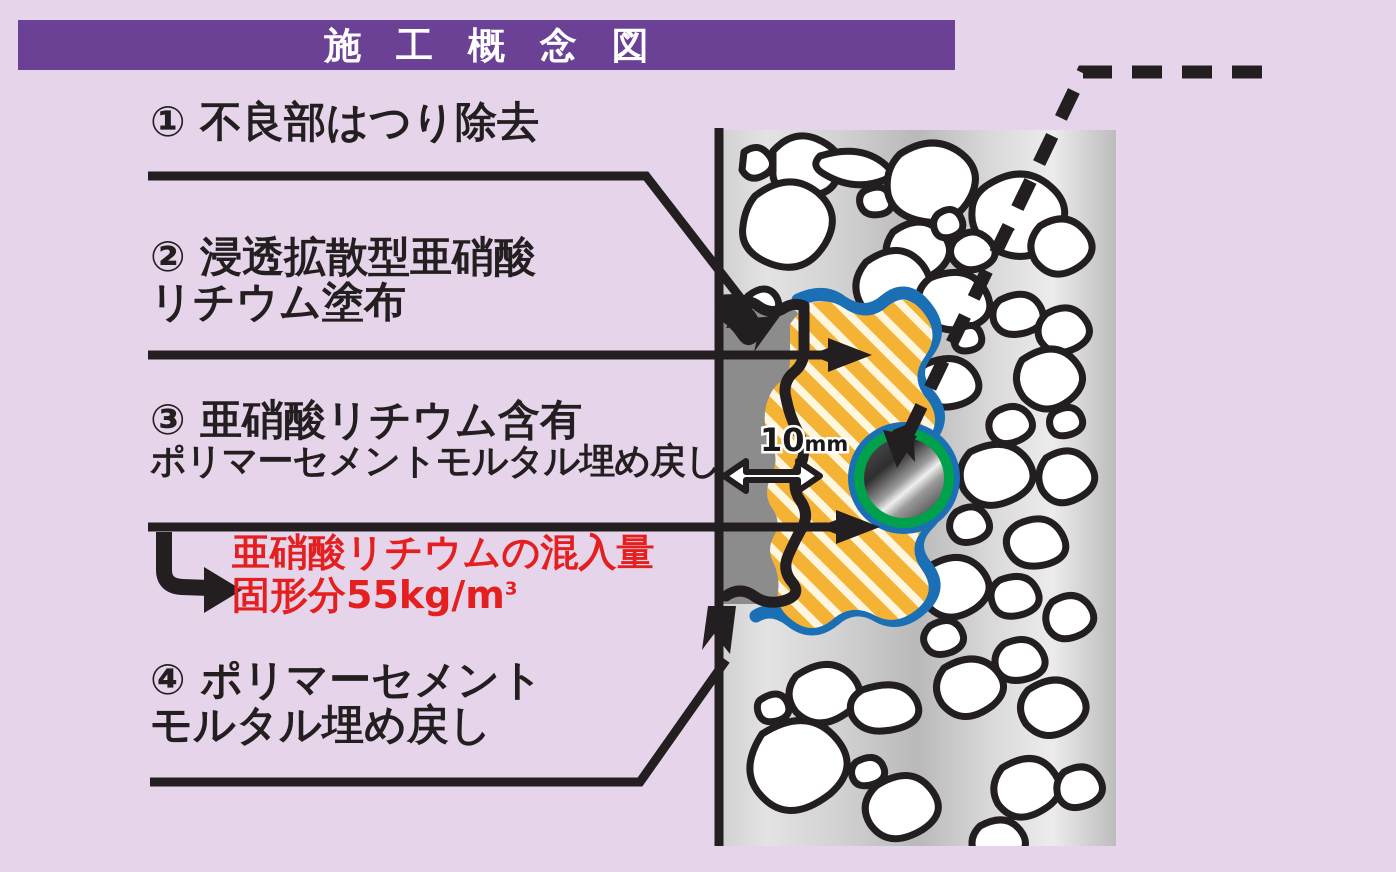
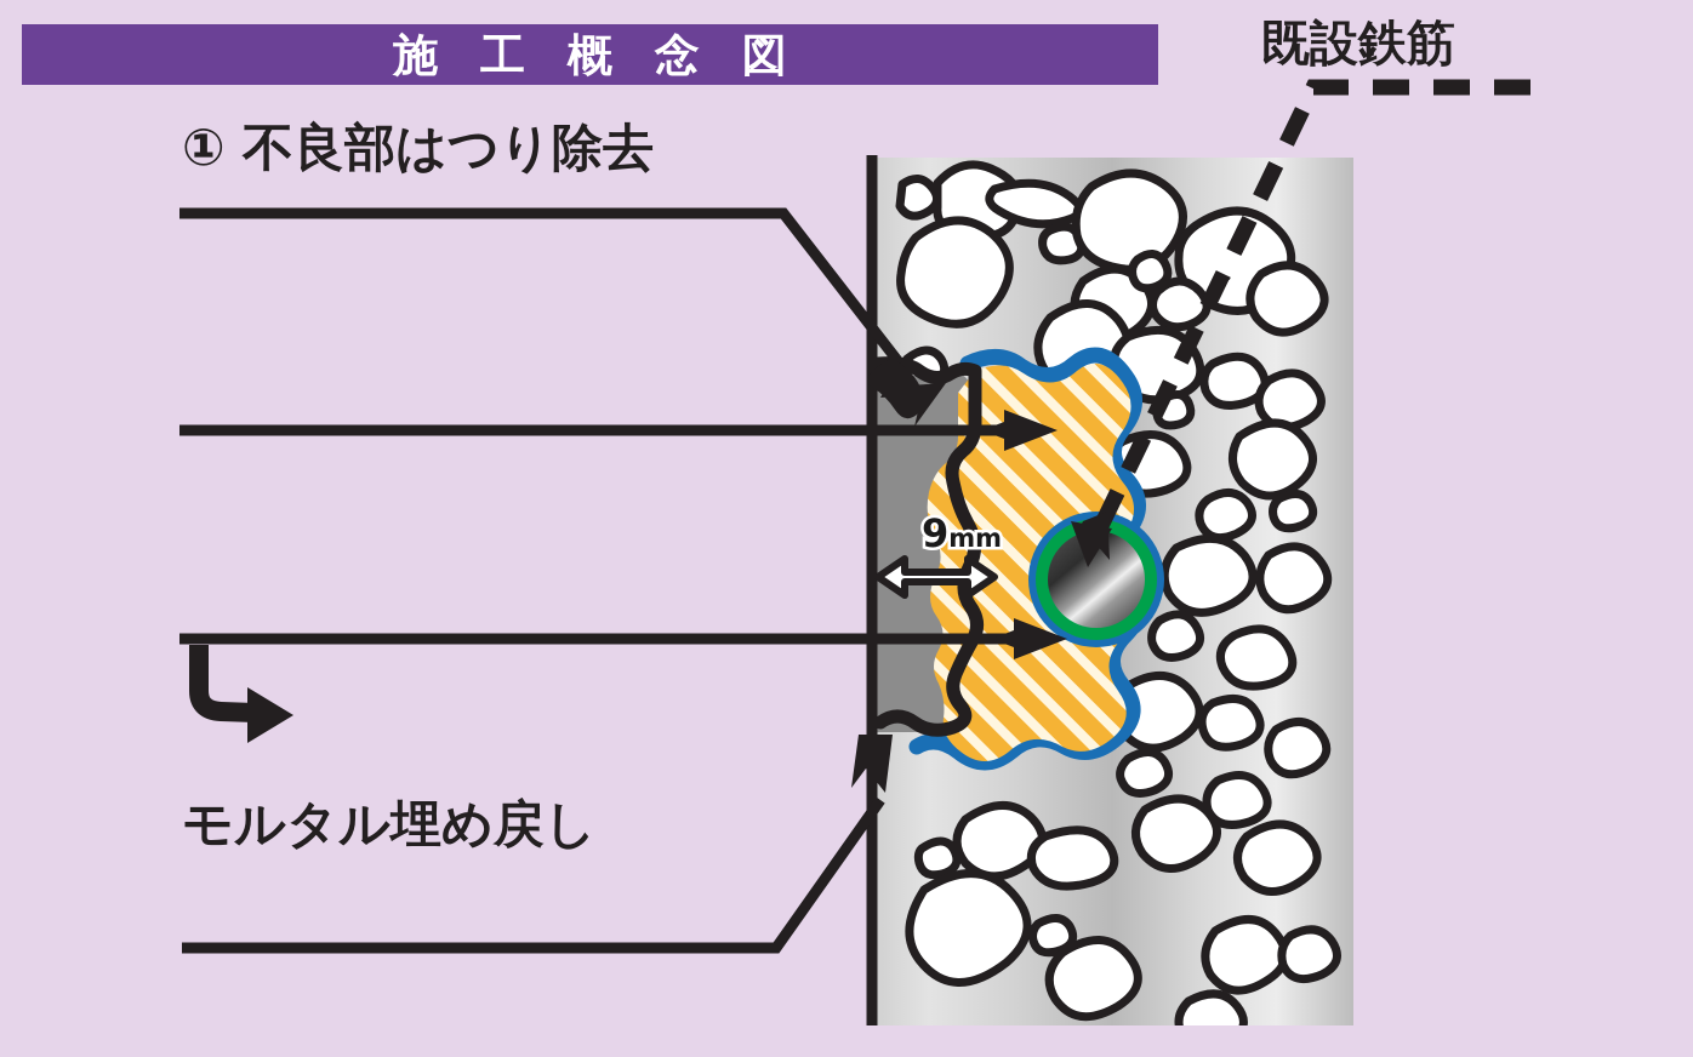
  施 工 概 念 図
  ① 不良部はつり除去
- ② 浸透拡散型亜硝酸
- リチウム塗布
- ③ 亜硝酸リチウム含有
- ポリマーセメントモルタル埋め戻し
- 亜硝酸リチウムの混入量
- 固形分55kg/m3
- ④ ポリマーセメント
  モルタル埋め戻し
+ 既設鉄筋
- 10mm
+ 9mm
